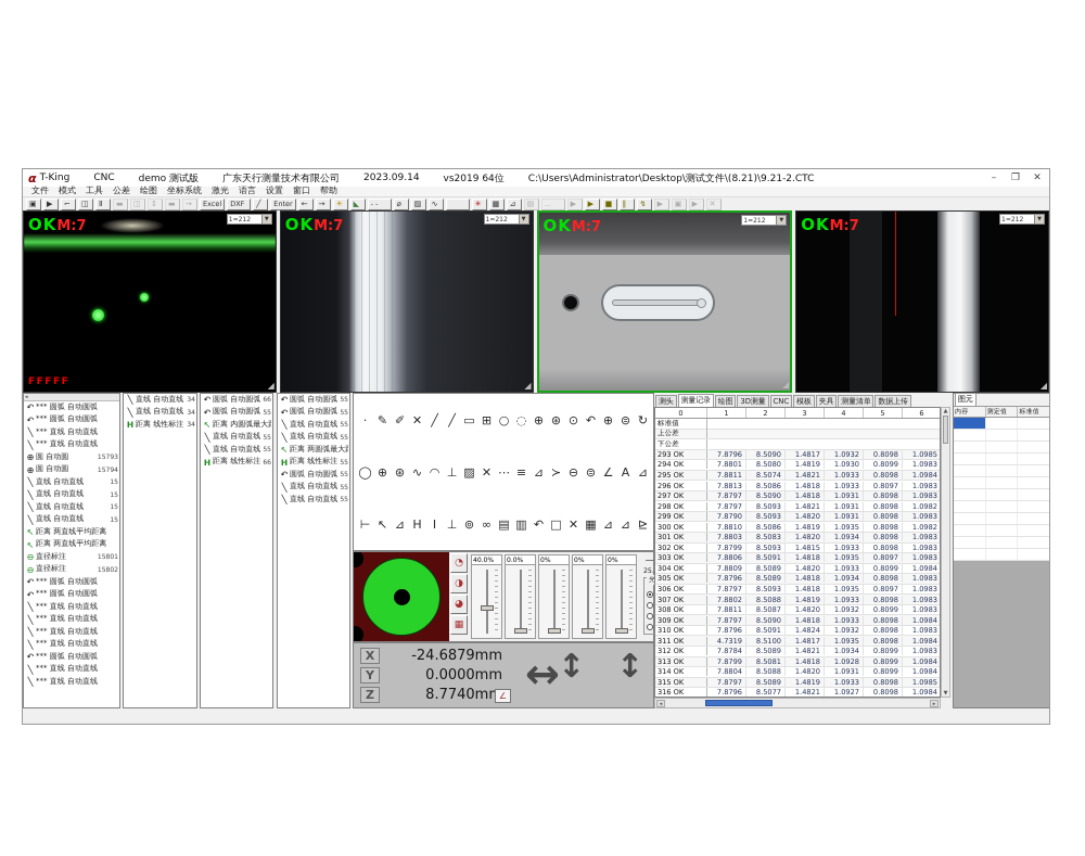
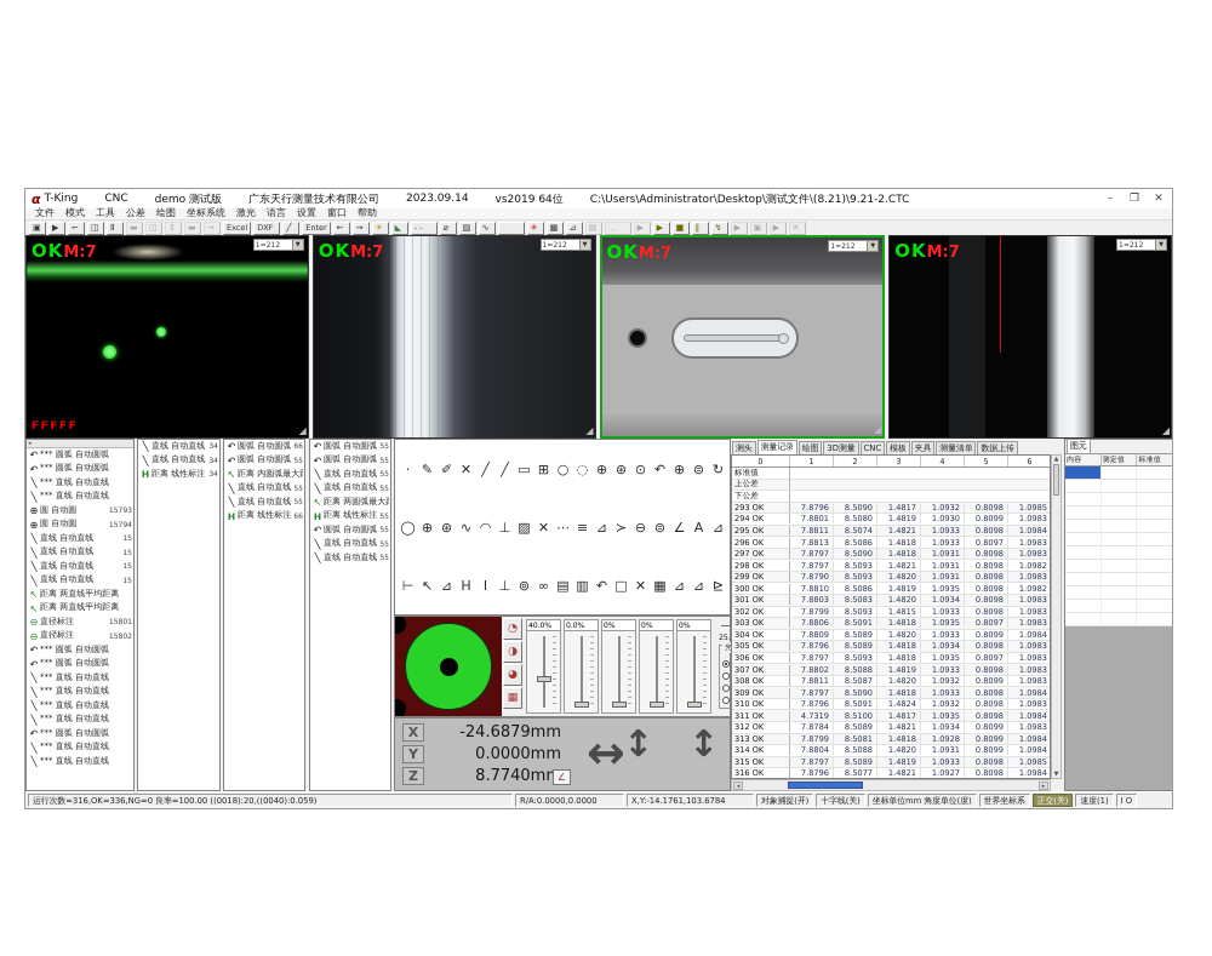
  α
  T-King
  CNC
  demo 测试版
  广东天行测量技术有限公司
  2023.09.14
  vs2019 64位
  C:\Users\Administrator\Desktop\测试文件\(8.21)\9.21-2.CTC
  –
  ❐
  ✕
  文件
  模式
  工具
  公差
  绘图
  坐标系统
  激光
  语言
  设置
  窗口
  帮助
  ▣
  ▶
  ⌐
  ◫
  Ⅱ
  ▬
  ◫
  ↕
  ▬
  →
  Excel
  DXF
  ╱
  Enter
  ←
  →
  ☀
  ◣
  - -
  ⌀
  ▨
  ∿
  ✳
  ▩
  ⊿
  ▤
  ...
  ▶
  ▶
  ■
  ‖
  ↯
  ▶
  ▣
  ▶
  ✕
  OKM:7
  FFFFF
  ◢
  OKM:7
  ◢
  OKM:7
  ◢
  OKM:7
  ◢
  ↶
  *** 圆弧 自动圆弧
  ↶
  *** 圆弧 自动圆弧
  ╲
  *** 直线 自动直线
  ╲
  *** 直线 自动直线
  ⊕
  圆 自动圆
  ⊕
  圆 自动圆
  ╲
  直线 自动直线
  ╲
  直线 自动直线
  ╲
  直线 自动直线
  ╲
  直线 自动直线
  ↖
  距离 两直线平均距离
  ↖
  距离 两直线平均距离
  ⊖
  ⊖
  直径标注
  ↶
  *** 圆弧 自动圆弧
  ↶
  *** 圆弧 自动圆弧
  ╲
  *** 直线 自动直线
  ╲
  *** 直线 自动直线
  ╲
  *** 直线 自动直线
  ╲
  *** 直线 自动直线
  ↶
  *** 圆弧 自动圆弧
  ╲
  *** 直线 自动直线
  ╲
  *** 直线 自动直线
  ╲
  直线 自动直线
  ╲
  直线 自动直线
  H
  距离 线性标注
  ↶
  圆弧 自动圆弧
  ↶
  圆弧 自动圆弧
  ↖
  距离 内圆弧最大
  ╲
  直线 自动直线
  ╲
  直线 自动直线
  H
  距离 线性标注
  ↶
  圆弧 自动圆弧
  ↶
  圆弧 自动圆弧
  ╲
  直线 自动直线
  ╲
  直线 自动直线
  ↖
  距离 两圆弧最大
  H
  距离 线性标注
  ↶
  圆弧 自动圆弧
  ╲
  直线 自动直线
  ╲
  直线 自动直线
  ·
  ✎
  ✐
  ✕
  ╱
  ╱
  ▭
  ⊞
  ○
  ◌
  ⊕
  ⊛
  ⊙
  ↶
  ⊕
  ⊜
  ↻
  ◯
  ⊕
  ⊛
  ∿
  ◠
  ⊥
  ▨
  ✕
  ⋯
  ≡
  ⊿
  ≻
  ⊖
  ⊜
  ∠
  A
  ⊿
  ⊢
  ↖
  ⊿
  H
  I
  ⊥
  ⊚
  ∞
  ▤
  ▥
  ↶
  □
  ✕
  ▦
  ⊿
  ⊿
  ⊵
  ◔
  ◑
  ◕
  ▦
  X
  -24.6879mm
  Y
  0.0000mm
  Z
  8.7740m
  ↔
  ↕
  ↕
  ∠
  测头
  测量记录
  绘图
  3D测量
  CNC
  模板
  夹具
  测量清单
  数据上传
  0
  1
  2
  3
  4
  5
  6
  标准值
  上公差
  下公差
  293 OK
  7.8796
  8.5090
  1.4817
  1.0932
  0.8098
  1.0985
  294 OK
  7.8801
  8.5080
  1.4819
  1.0930
  0.8099
  1.0983
  295 OK
  7.8811
  8.5074
  1.4821
  1.0933
  0.8098
  1.0984
  296 OK
  7.8813
  8.5086
  1.4818
  1.0933
  0.8097
  1.0983
  297 OK
  7.8797
  8.5090
  1.4818
  1.0931
  0.8098
  1.0983
  298 OK
  7.8797
  8.5093
  1.4821
  1.0931
  0.8098
  1.0982
  299 OK
  7.8790
  8.5093
  1.4820
  1.0931
  0.8098
  1.0983
  300 OK
  7.8810
  8.5086
  1.4819
  1.0935
  0.8098
  1.0982
  301 OK
  7.8803
  8.5083
  1.4820
  1.0934
  0.8098
  1.0983
  302 OK
  7.8799
  8.5093
  1.4815
  1.0933
  0.8098
  1.0983
  303 OK
  7.8806
  8.5091
  1.4818
  1.0935
  0.8097
  1.0983
  304 OK
  7.8809
  8.5089
  1.4820
  1.0933
  0.8099
  1.0984
  305 OK
  7.8796
  8.5089
  1.4818
  1.0934
  0.8098
  1.0983
  306 OK
  7.8797
  8.5093
  1.4818
  1.0935
  0.8097
  1.0983
  307 OK
  7.8802
  8.5088
  1.4819
  1.0933
  0.8098
  1.0983
  308 OK
  7.8811
  8.5087
  1.4820
  1.0932
  0.8099
  1.0983
  309 OK
  7.8797
  8.5090
  1.4818
  1.0933
  0.8098
  1.0984
  310 OK
  7.8796
  8.5091
  1.4824
  1.0932
  0.8098
  1.0983
  311 OK
  4.7319
  8.5100
  1.4817
  1.0935
  0.8098
  1.0984
  312 OK
  7.8784
  8.5089
  1.4821
  1.0934
  0.8099
  1.0983
  313 OK
  7.8799
  8.5081
  1.4818
  1.0928
  0.8099
  1.0984
  314 OK
  7.8804
  8.5088
  1.4820
  1.0931
  0.8099
  1.0984
  315 OK
  7.8797
  8.5089
  1.4819
  1.0933
  0.8098
  1.0985
  316 OK
  7.8796
  8.5077
  1.4821
  1.0927
  0.8098
  1.0984
  图元
+ 运行次数=316,OK=336,NG=0 良率=100.00 ((0018):20,((0040):0.059)
+ R/A:0.0000,0.0000
+ X,Y:-14.1761,103.6784
+ 对象捕捉(开)
+ 十字线(关)
+ 坐标单位mm 角度单位(度)
+ 世界坐标系
+ 正交(关)
+ 速度(1)
+ I O
